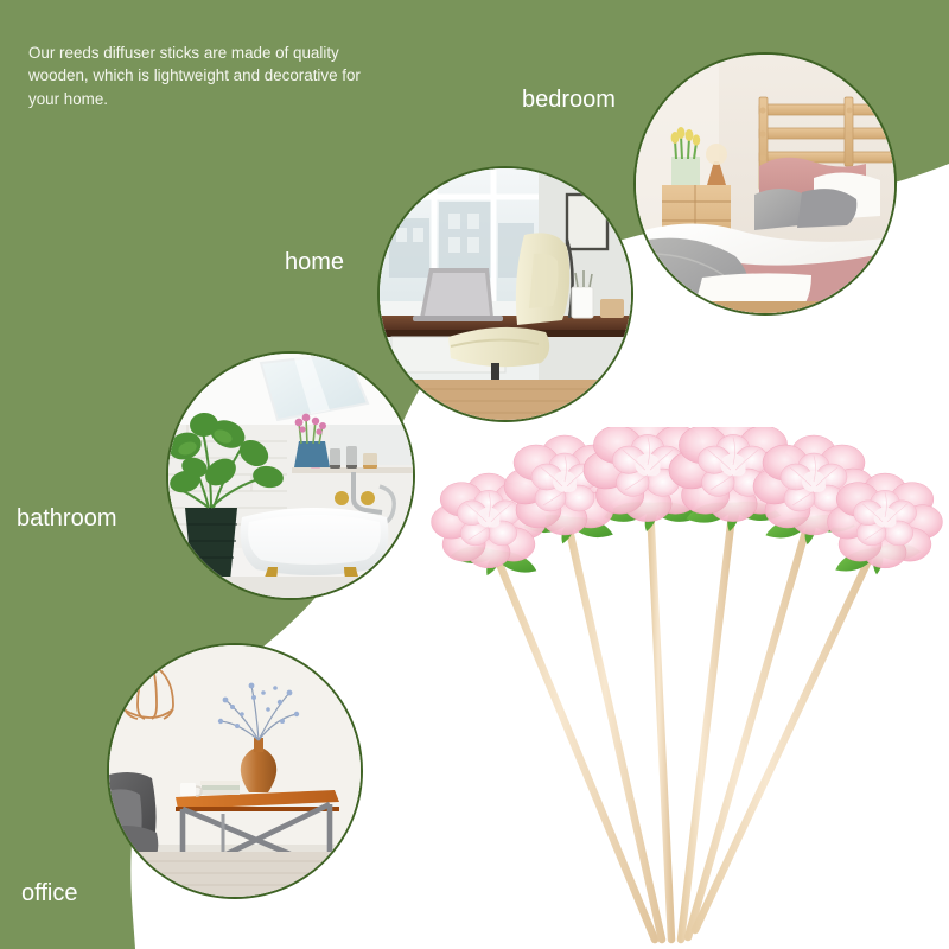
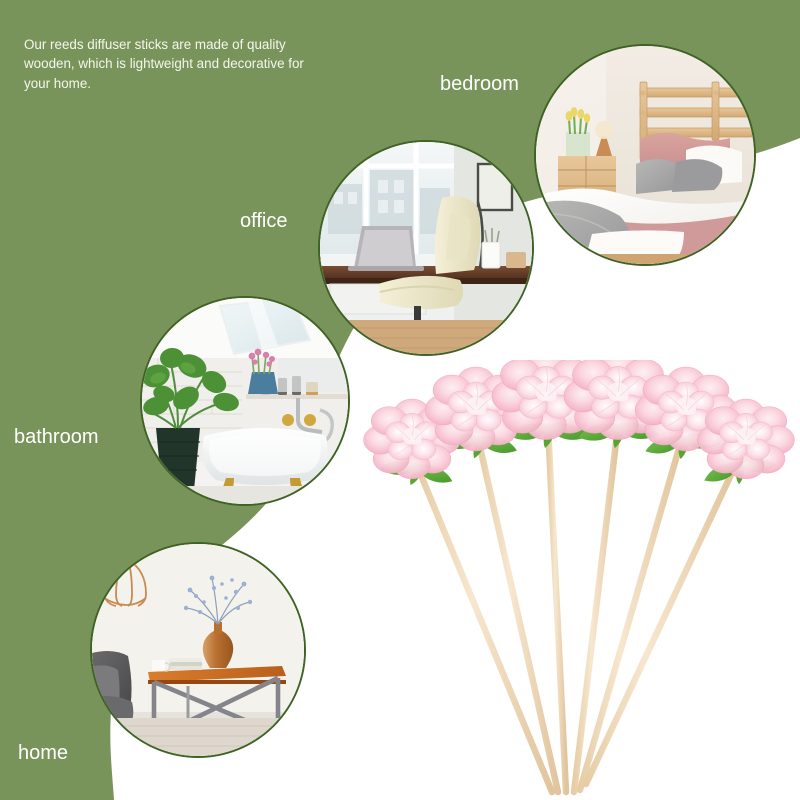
  Our reeds diffuser sticks are made of quality wooden, which is lightweight and decorative for your home.
  bedroom
- home
+ office
  bathroom
- office
+ home
